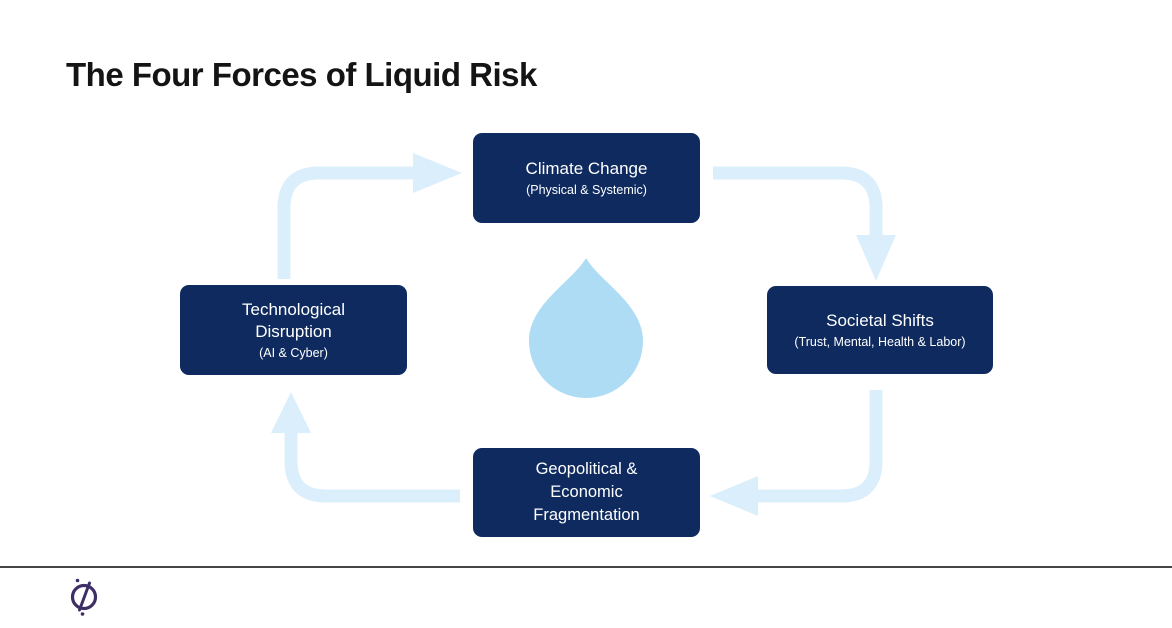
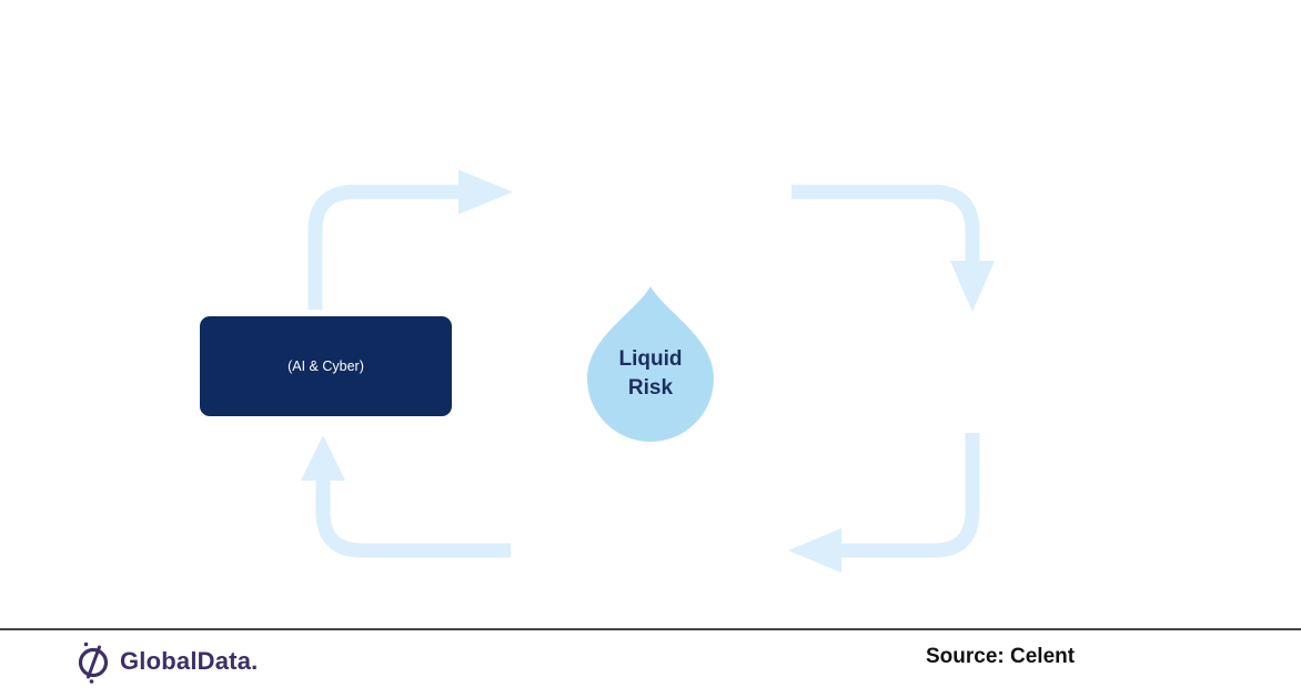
- The Four Forces of Liquid Risk
- Climate Change
- (Physical & Systemic)
- Societal Shifts
- (Trust, Mental, Health & Labor)
- Geopolitical & Economic Fragmentation
- Technological Disruption
  (AI & Cyber)
+ Liquid
+ Risk
+ GlobalData.
+ Source: Celent
